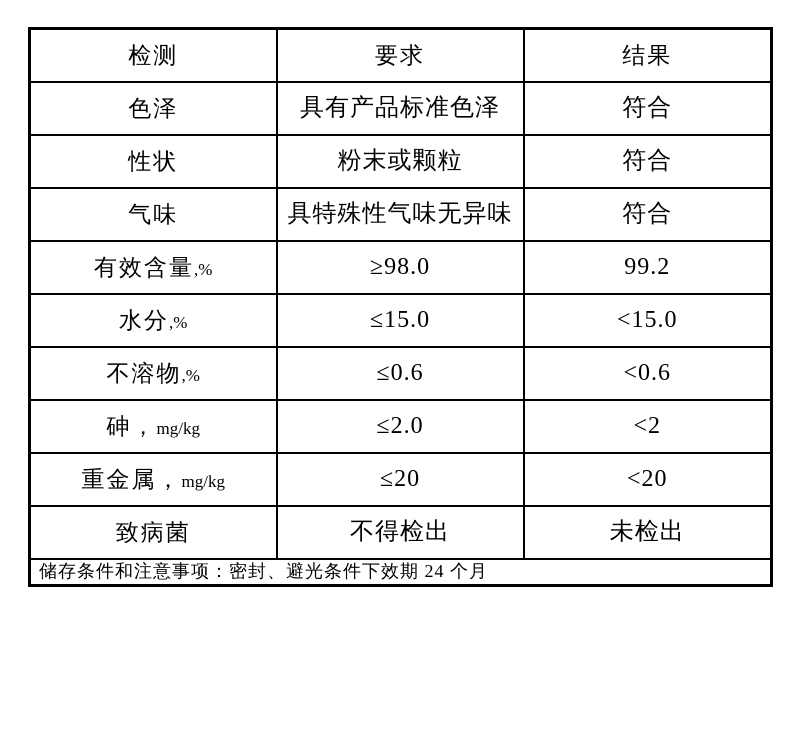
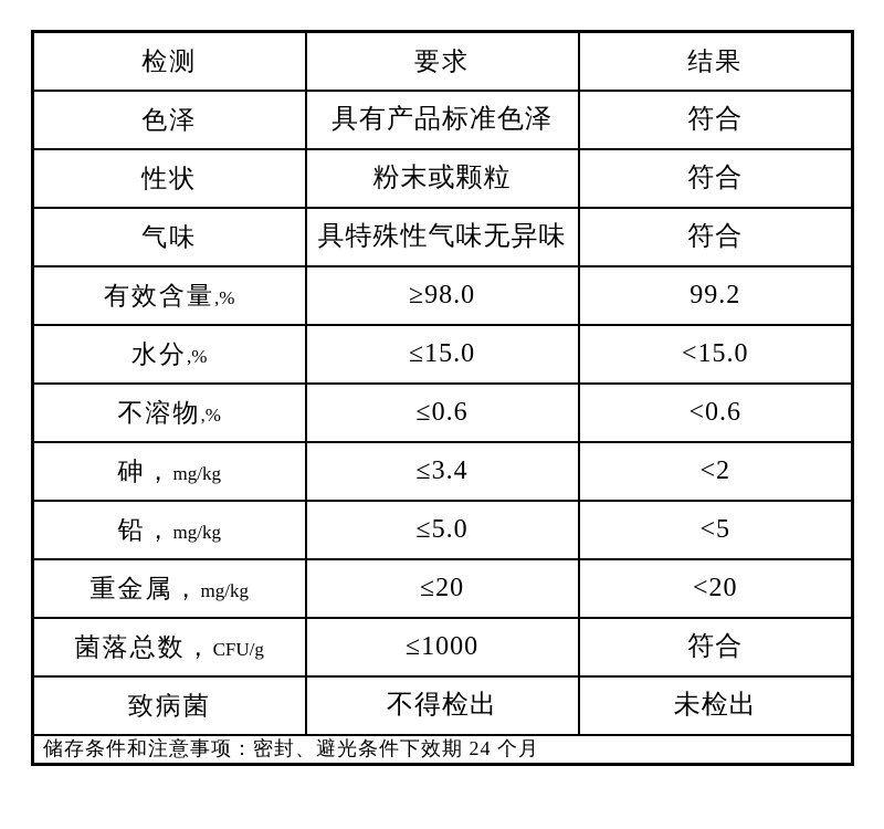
  检测	要求	结果
  色泽	具有产品标准色泽	符合
  性状	粉末或颗粒	符合
  气味	具特殊性气味无异味	符合
  有效含量,%	≥98.0	99.2
  水分,%	≤15.0	<15.0
  不溶物,%	≤0.6	<0.6
- 砷，mg/kg	≤2.0	<2
+ 砷，mg/kg	≤3.4	<2
+ 铅，mg/kg	≤5.0	<5
  重金属，mg/kg	≤20	<20
+ 菌落总数，CFU/g	≤1000	符合
  致病菌	不得检出	未检出
  储存条件和注意事项：密封、避光条件下效期 24 个月
